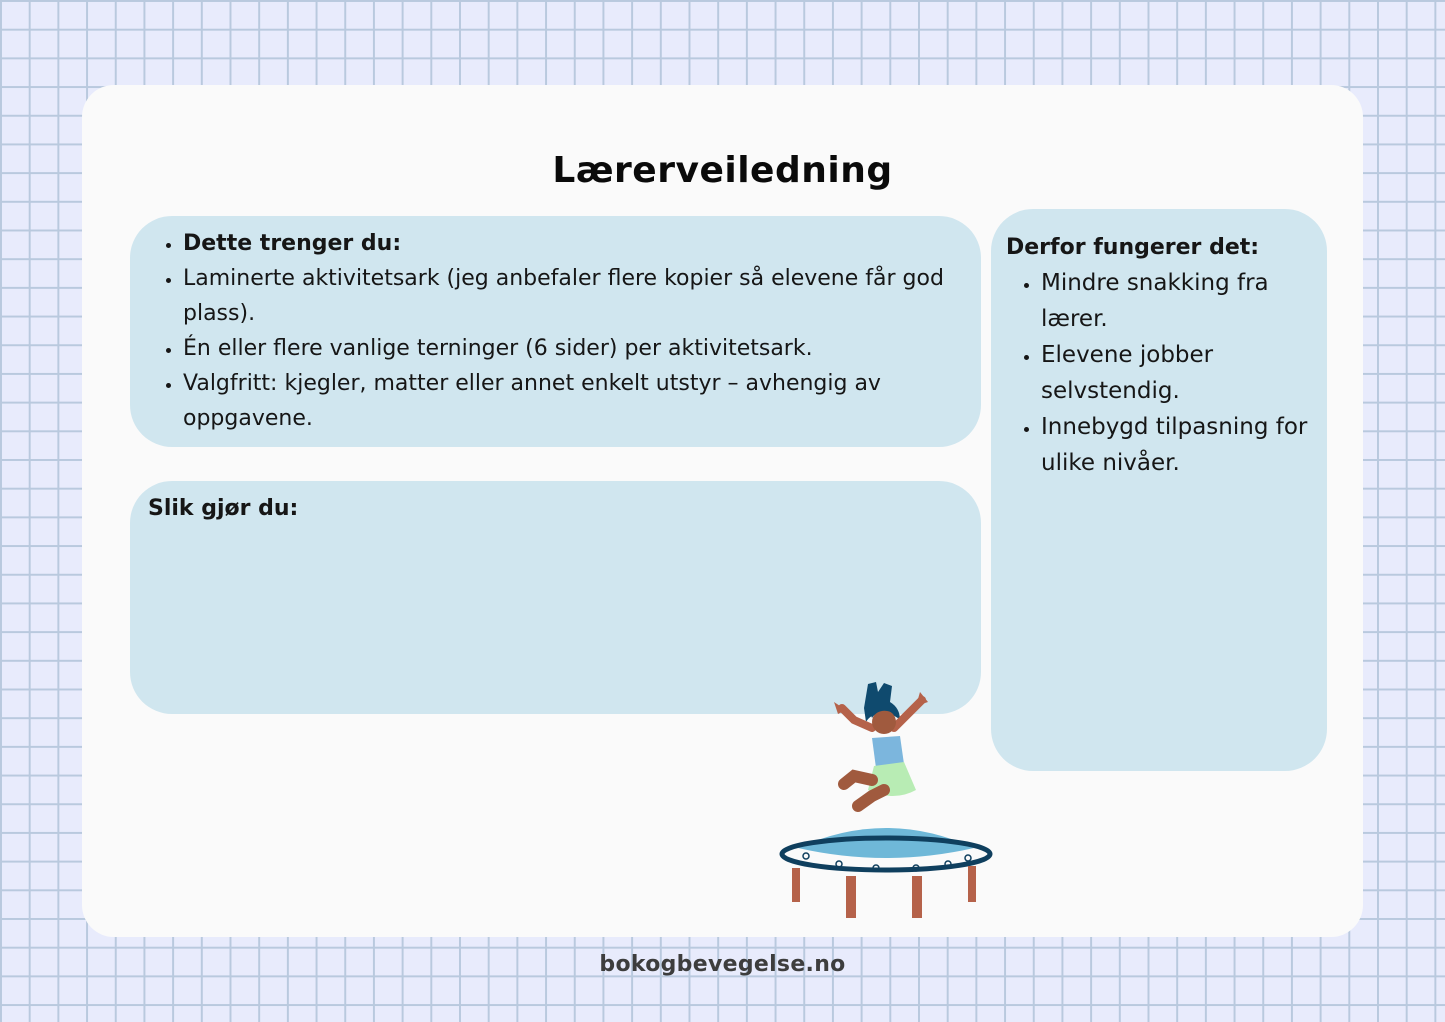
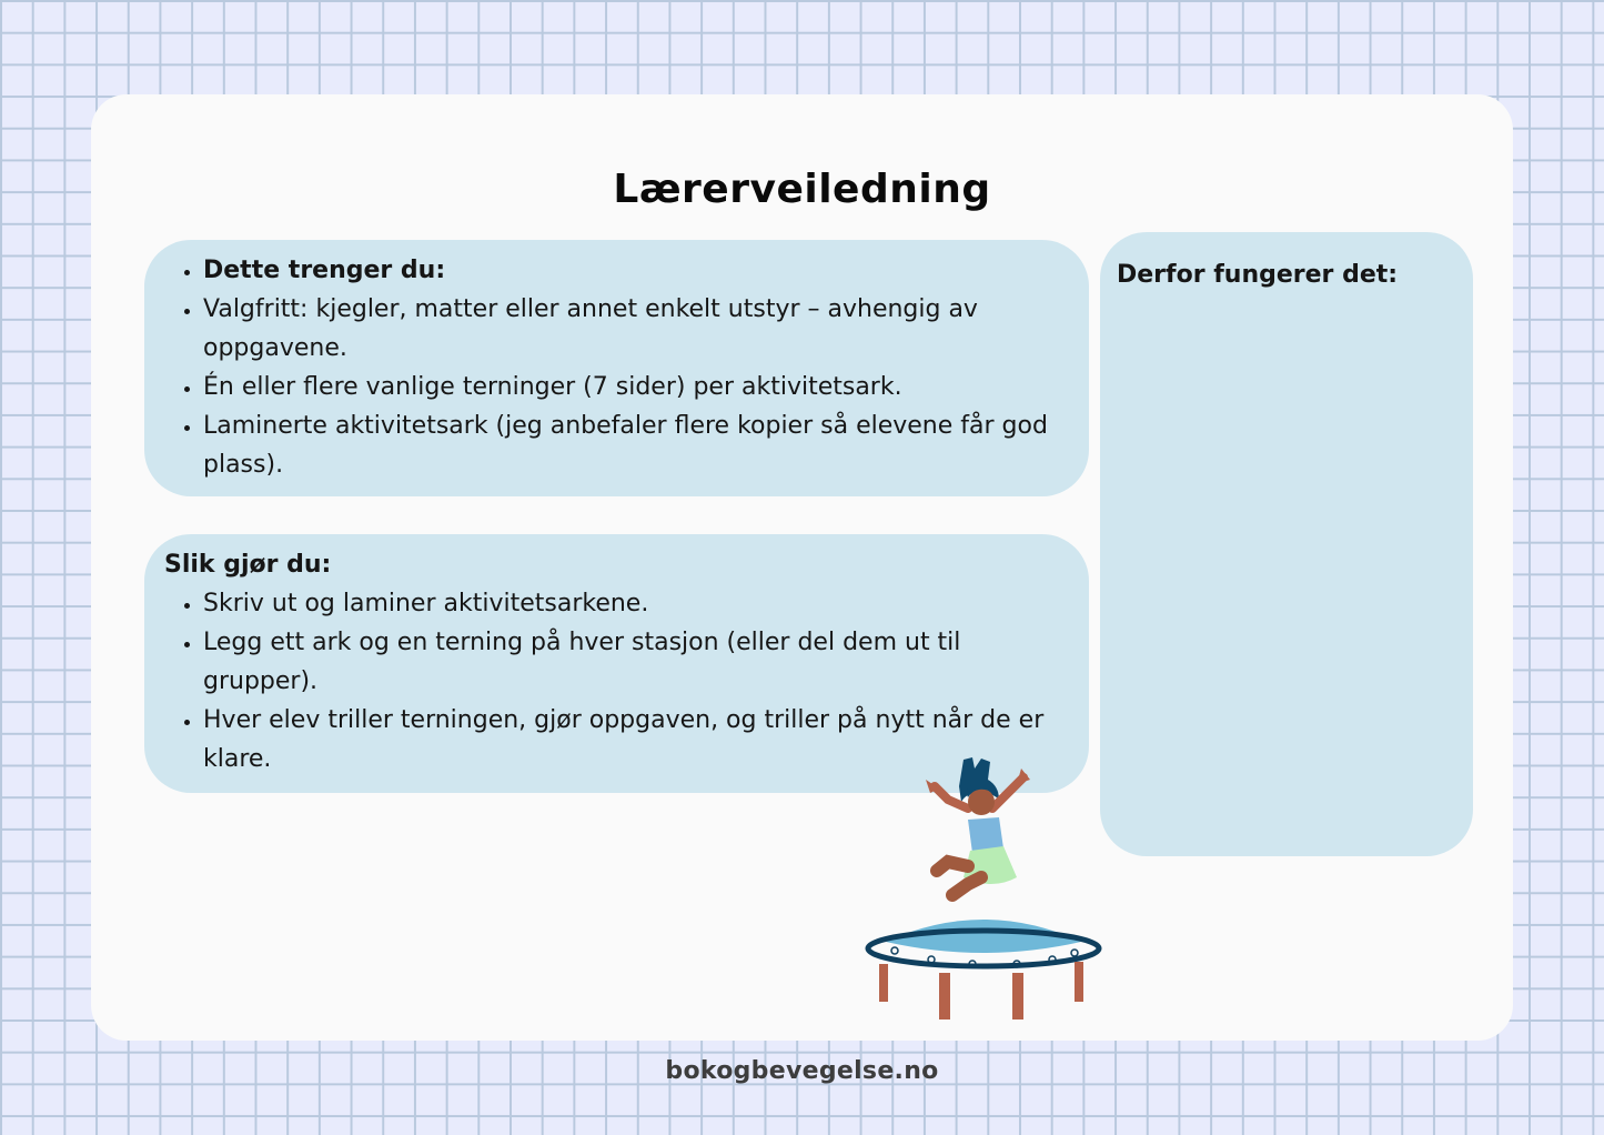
  Lærerveiledning
  Dette trenger du:
- Laminerte aktivitetsark (jeg anbefaler flere kopier så elevene får god plass).
+ Valgfritt: kjegler, matter eller annet enkelt utstyr – avhengig av oppgavene.
- Én eller flere vanlige terninger (6 sider) per aktivitetsark.
+ Én eller flere vanlige terninger (7 sider) per aktivitetsark.
- Valgfritt: kjegler, matter eller annet enkelt utstyr – avhengig av oppgavene.
+ Laminerte aktivitetsark (jeg anbefaler flere kopier så elevene får god plass).
  Slik gjør du:
+ Skriv ut og laminer aktivitetsarkene.
+ Legg ett ark og en terning på hver stasjon (eller del dem ut til grupper).
+ Hver elev triller terningen, gjør oppgaven, og triller på nytt når de er klare.
  Derfor fungerer det:
- Mindre snakking fra lærer.
- Elevene jobber selvstendig.
- Innebygd tilpasning for ulike nivåer.
  bokogbevegelse.no
